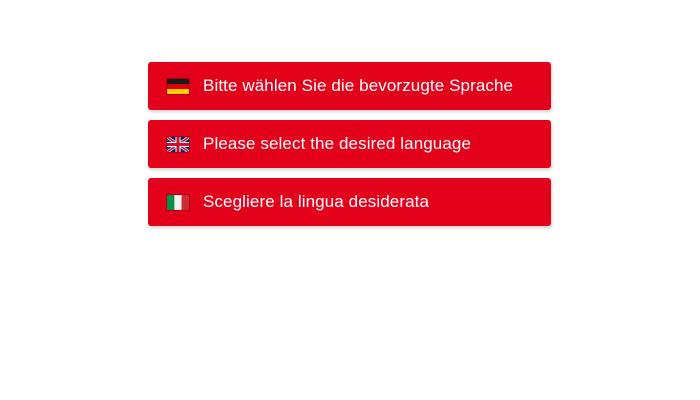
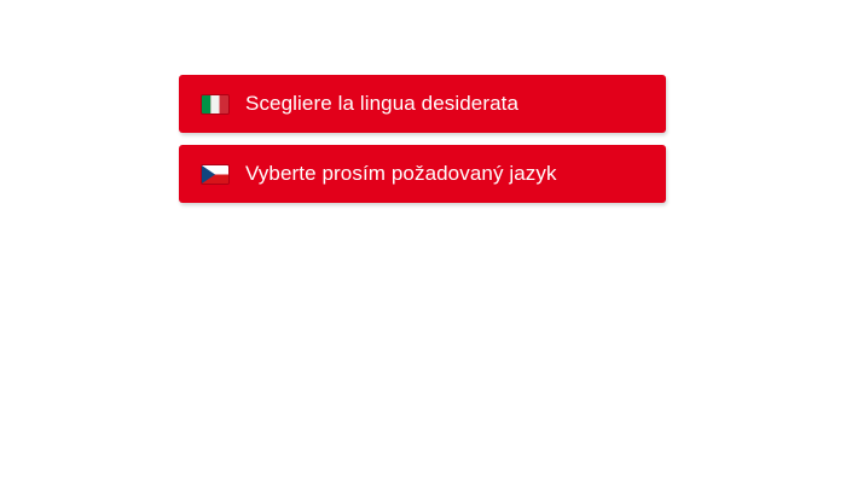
- Bitte wählen Sie die bevorzugte Sprache
- Please select the desired language
  Scegliere la lingua desiderata
+ Vyberte prosím požadovaný jazyk
